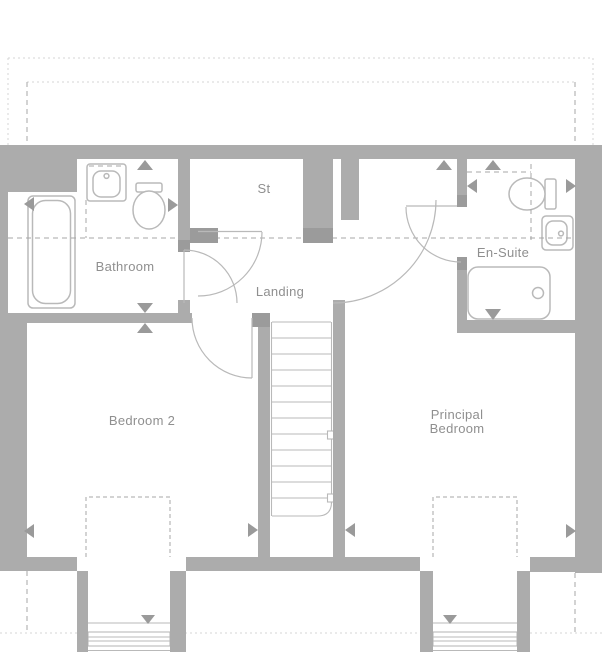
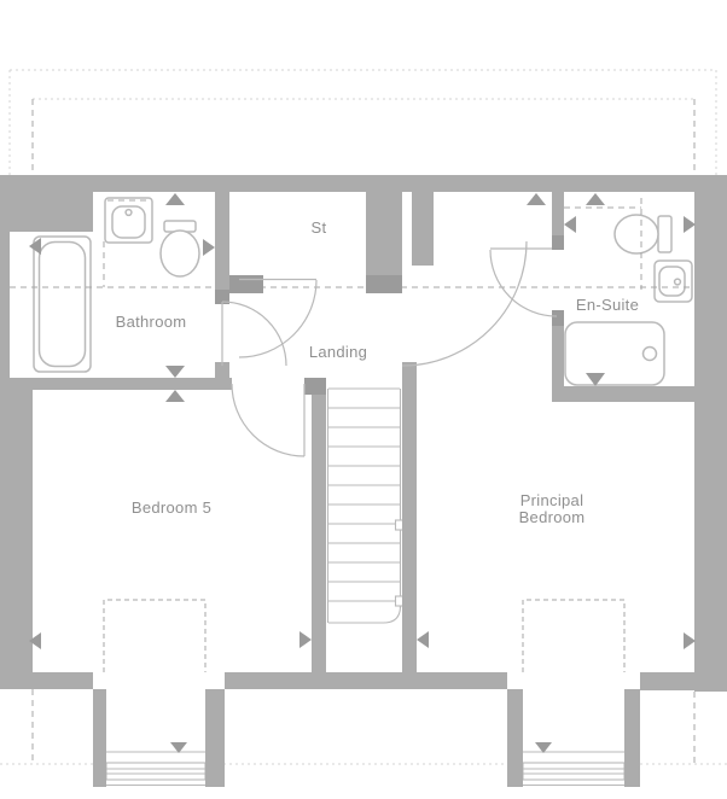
  Bathroom
  St
  Landing
  En-Suite
- Bedroom 2
+ Bedroom 5
  Principal
  Bedroom
